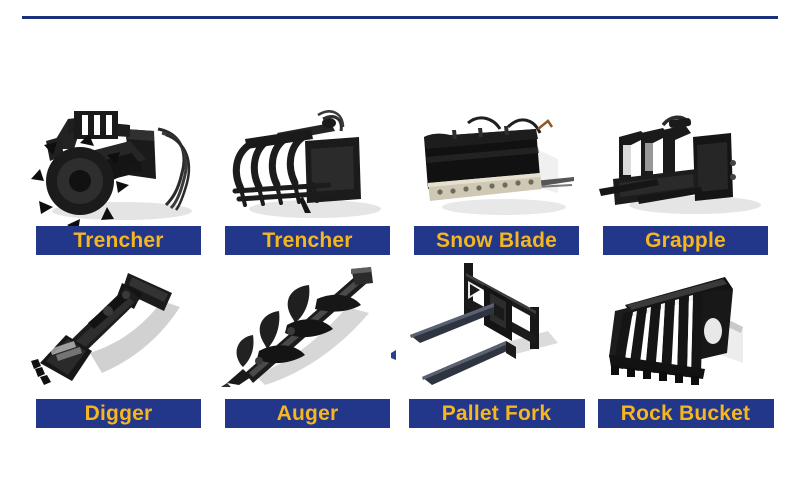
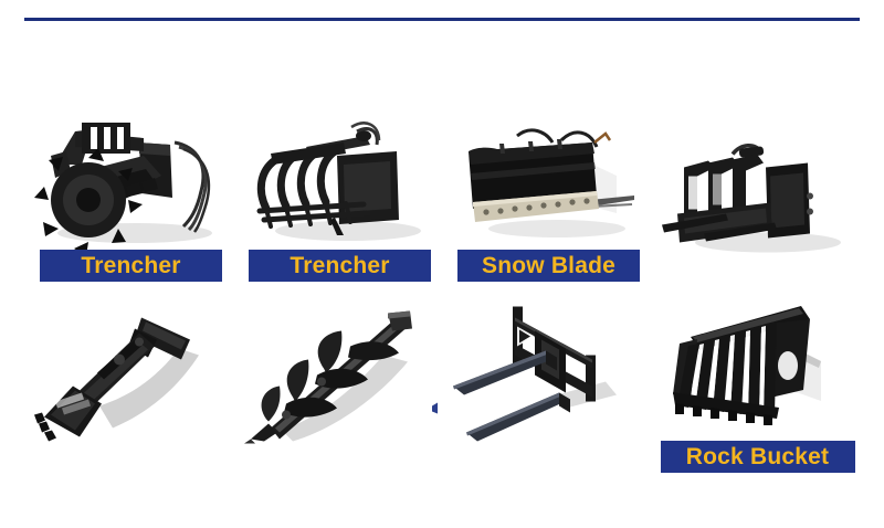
  Trencher
  Trencher
  Snow Blade
- Grapple
- Digger
- Auger
- Pallet Fork
  Rock Bucket
